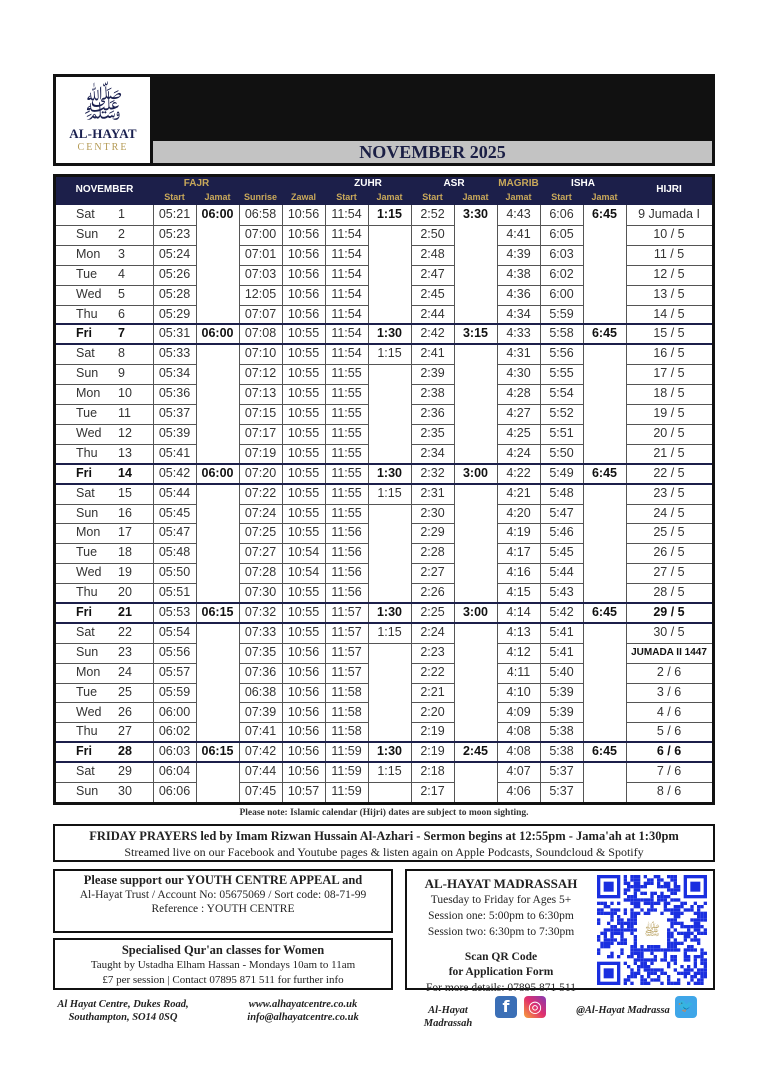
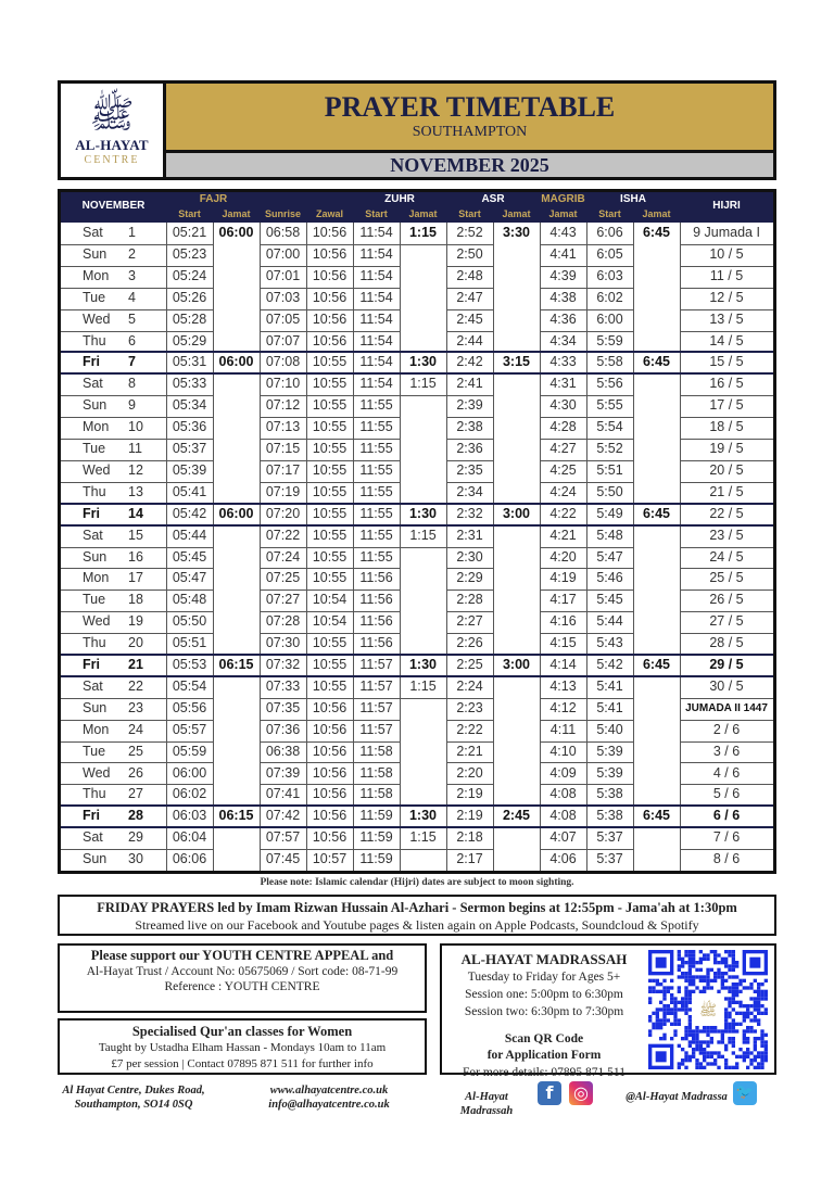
  ﷺ
  AL-HAYAT
  CENTRE
+ PRAYER TIMETABLE
+ SOUTHAMPTON
  NOVEMBER 2025
  NOVEMBER
  FAJR
  ZUHR
  ASR
  MAGRIB
  ISHA
  HIJRI
  Start
  Jamat
  Sunrise
  Zawal
  Start
  Jamat
  Start
  Jamat
  Jamat
  Start
  Jamat
  Sat
  1
  05:21
  06:00
  06:58
  10:56
  11:54
  1:15
  2:52
  3:30
  4:43
  6:06
  6:45
  9 Jumada I
  Sun
  2
  05:23
  07:00
  10:56
  11:54
  2:50
  4:41
  6:05
  10 / 5
  Mon
  3
  05:24
  07:01
  10:56
  11:54
  2:48
  4:39
  6:03
  11 / 5
  Tue
  4
  05:26
  07:03
  10:56
  11:54
  2:47
  4:38
  6:02
  12 / 5
  Wed
  5
  05:28
- 12:05
+ 07:05
  10:56
  11:54
  2:45
  4:36
  6:00
  13 / 5
  Thu
  6
  05:29
  07:07
  10:56
  11:54
  2:44
  4:34
  5:59
  14 / 5
  Fri
  7
  05:31
  06:00
  07:08
  10:55
  11:54
  1:30
  2:42
  3:15
  4:33
  5:58
  6:45
  15 / 5
  Sat
  8
  05:33
  07:10
  10:55
  11:54
  1:15
  2:41
  4:31
  5:56
  16 / 5
  Sun
  9
  05:34
  07:12
  10:55
  11:55
  2:39
  4:30
  5:55
  17 / 5
  Mon
  10
  05:36
  07:13
  10:55
  11:55
  2:38
  4:28
  5:54
  18 / 5
  Tue
  11
  05:37
  07:15
  10:55
  11:55
  2:36
  4:27
  5:52
  19 / 5
  Wed
  12
  05:39
  07:17
  10:55
  11:55
  2:35
  4:25
  5:51
  20 / 5
  Thu
  13
  05:41
  07:19
  10:55
  11:55
  2:34
  4:24
  5:50
  21 / 5
  Fri
  14
  05:42
  06:00
  07:20
  10:55
  11:55
  1:30
  2:32
  3:00
  4:22
  5:49
  6:45
  22 / 5
  Sat
  15
  05:44
  07:22
  10:55
  11:55
  1:15
  2:31
  4:21
  5:48
  23 / 5
  Sun
  16
  05:45
  07:24
  10:55
  11:55
  2:30
  4:20
  5:47
  24 / 5
  Mon
  17
  05:47
  07:25
  10:55
  11:56
  2:29
  4:19
  5:46
  25 / 5
  Tue
  18
  05:48
  07:27
  10:54
  11:56
  2:28
  4:17
  5:45
  26 / 5
  Wed
  19
  05:50
  07:28
  10:54
  11:56
  2:27
  4:16
  5:44
  27 / 5
  Thu
  20
  05:51
  07:30
  10:55
  11:56
  2:26
  4:15
  5:43
  28 / 5
  Fri
  21
  05:53
  06:15
  07:32
  10:55
  11:57
  1:30
  2:25
  3:00
  4:14
  5:42
  6:45
  29 / 5
  Sat
  22
  05:54
  07:33
  10:55
  11:57
  1:15
  2:24
  4:13
  5:41
  30 / 5
  Sun
  23
  05:56
  07:35
  10:56
  11:57
  2:23
  4:12
  5:41
  JUMADA II 1447
  Mon
  24
  05:57
  07:36
  10:56
  11:57
  2:22
  4:11
  5:40
  2 / 6
  Tue
  25
  05:59
  06:38
  10:56
  11:58
  2:21
  4:10
  5:39
  3 / 6
  Wed
  26
  06:00
  07:39
  10:56
  11:58
  2:20
  4:09
  5:39
  4 / 6
  Thu
  27
  06:02
  07:41
  10:56
  11:58
  2:19
  4:08
  5:38
  5 / 6
  Fri
  28
  06:03
  06:15
  07:42
  10:56
  11:59
  1:30
  2:19
  2:45
  4:08
  5:38
  6:45
  6 / 6
  Sat
  29
  06:04
- 07:44
+ 07:57
  10:56
  11:59
  1:15
  2:18
  4:07
  5:37
  7 / 6
  Sun
  30
  06:06
  07:45
  10:57
  11:59
  2:17
  4:06
  5:37
  8 / 6
  Please note: Islamic calendar (Hijri) dates are subject to moon sighting.
  FRIDAY PRAYERS led by Imam Rizwan Hussain Al-Azhari - Sermon begins at 12:55pm - Jama'ah at 1:30pm
  Streamed live on our Facebook and Youtube pages & listen again on Apple Podcasts, Soundcloud & Spotify
  Please support our YOUTH CENTRE APPEAL and
  Al-Hayat Trust / Account No: 05675069 / Sort code: 08-71-99
  Reference : YOUTH CENTRE
  Specialised Qur'an classes for Women
  Taught by Ustadha Elham Hassan - Mondays 10am to 11am
  £7 per session | Contact 07895 871 511 for further info
  AL-HAYAT MADRASSAH
  Tuesday to Friday for Ages 5+
  Session one: 5:00pm to 6:30pm
  Session two: 6:30pm to 7:30pm
  Scan QR Code
  for Application Form
  For more details: 07895 871 511
  ﷺ
  Al Hayat Centre, Dukes Road,
  Southampton, SO14 0SQ
  www.alhayatcentre.co.uk
  info@alhayatcentre.co.uk
  Al-Hayat Madrassah
  f
  ◎
  @Al-Hayat Madrassa
  🐦
